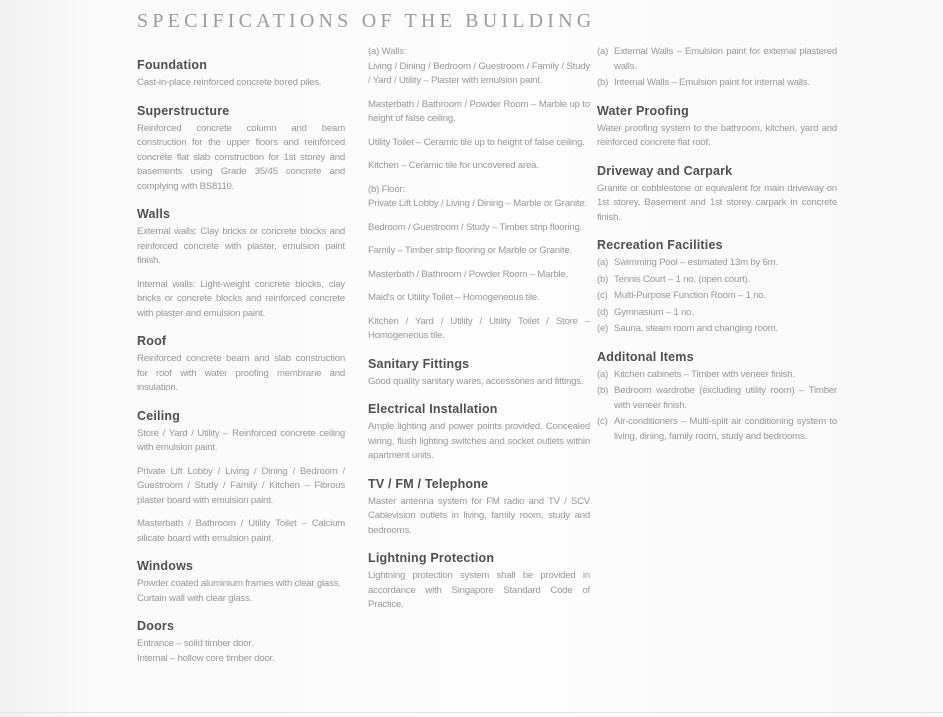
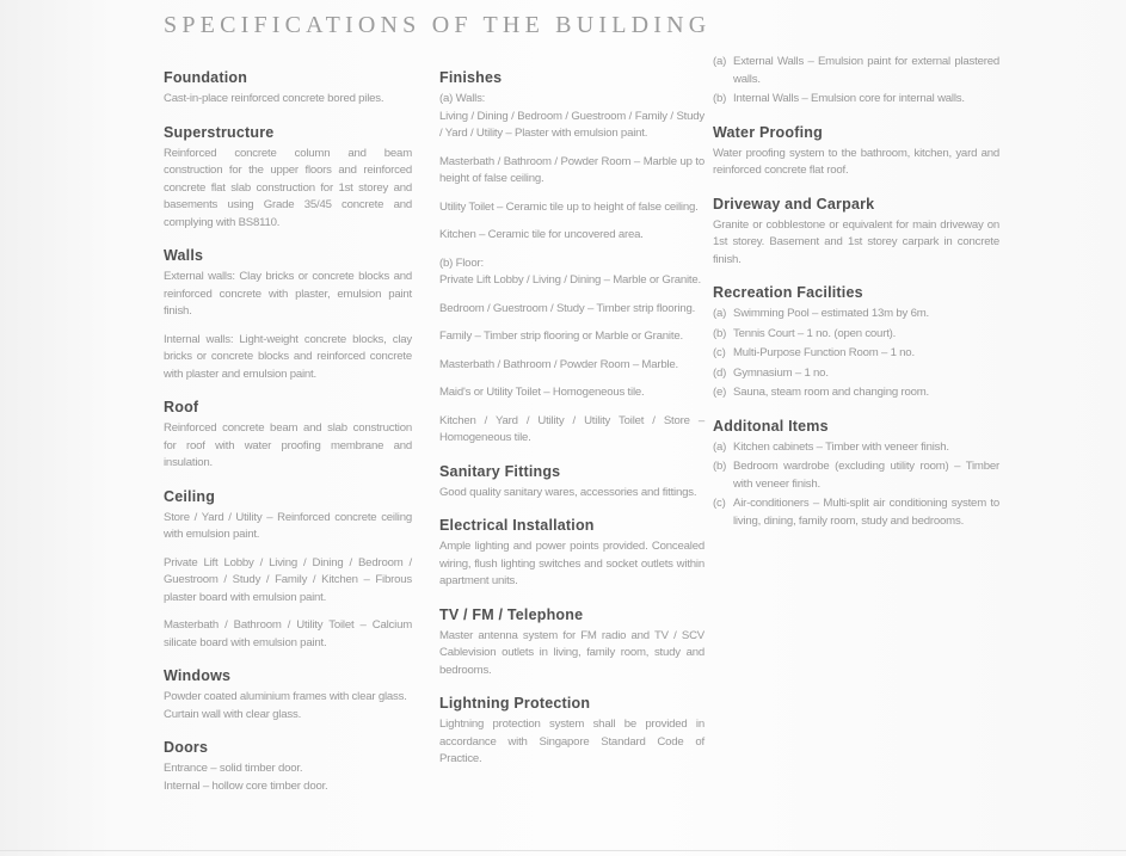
  SPECIFICATIONS OF THE BUILDING
  Foundation
  Cast-in-place reinforced concrete bored piles.
  Superstructure
  Reinforced concrete column and beam construction for the upper floors and reinforced concrete flat slab construction for 1st storey and basements using Grade 35/45 concrete and complying with BS8110.
  Walls
  External walls: Clay bricks or concrete blocks and reinforced concrete with plaster, emulsion paint finish.
  Internal walls: Light-weight concrete blocks, clay bricks or concrete blocks and reinforced concrete with plaster and emulsion paint.
  Roof
  Reinforced concrete beam and slab construction for roof with water proofing membrane and insulation.
  Ceiling
  Store / Yard / Utility – Reinforced concrete ceiling with emulsion paint.
  Private Lift Lobby / Living / Dining / Bedroom / Guestroom / Study / Family / Kitchen – Fibrous plaster board with emulsion paint.
  Masterbath / Bathroom / Utility Toilet – Calcium silicate board with emulsion paint.
  Windows
  Powder coated aluminium frames with clear glass.
  Curtain wall with clear glass.
  Doors
  Entrance – solid timber door.
  Internal – hollow core timber door.
+ Finishes
  (a) Walls:
  Living / Dining / Bedroom / Guestroom / Family / Study / Yard / Utility – Plaster with emulsion paint.
  Masterbath / Bathroom / Powder Room – Marble up to height of false ceiling.
  Utility Toilet – Ceramic tile up to height of false ceiling.
  Kitchen – Ceramic tile for uncovered area.
  (b) Floor:
  Private Lift Lobby / Living / Dining – Marble or Granite.
  Bedroom / Guestroom / Study – Timber strip flooring.
  Family – Timber strip flooring or Marble or Granite.
  Masterbath / Bathroom / Powder Room – Marble.
  Maid's or Utility Toilet – Homogeneous tile.
  Kitchen / Yard / Utility / Utility Toilet / Store – Homogeneous tile.
  Sanitary Fittings
  Good quality sanitary wares, accessories and fittings.
  Electrical Installation
  Ample lighting and power points provided. Concealed wiring, flush lighting switches and socket outlets within apartment units.
  TV / FM / Telephone
  Master antenna system for FM radio and TV / SCV Cablevision outlets in living, family room, study and bedrooms.
  Lightning Protection
  Lightning protection system shall be provided in accordance with Singapore Standard Code of Practice.
  (a)
  External Walls – Emulsion paint for external plastered walls.
  (b)
- Internal Walls – Emulsion paint for internal walls.
+ Internal Walls – Emulsion core for internal walls.
  Water Proofing
  Water proofing system to the bathroom, kitchen, yard and reinforced concrete flat roof.
  Driveway and Carpark
  Granite or cobblestone or equivalent for main driveway on 1st storey. Basement and 1st storey carpark in concrete finish.
  Recreation Facilities
  (a)
  Swimming Pool – estimated 13m by 6m.
  (b)
  Tennis Court – 1 no. (open court).
  (c)
  Multi-Purpose Function Room – 1 no.
  (d)
  Gymnasium – 1 no.
  (e)
  Sauna, steam room and changing room.
  Additonal Items
  (a)
  Kitchen cabinets – Timber with veneer finish.
  (b)
  Bedroom wardrobe (excluding utility room) – Timber with veneer finish.
  (c)
  Air-conditioners – Multi-split air conditioning system to living, dining, family room, study and bedrooms.
